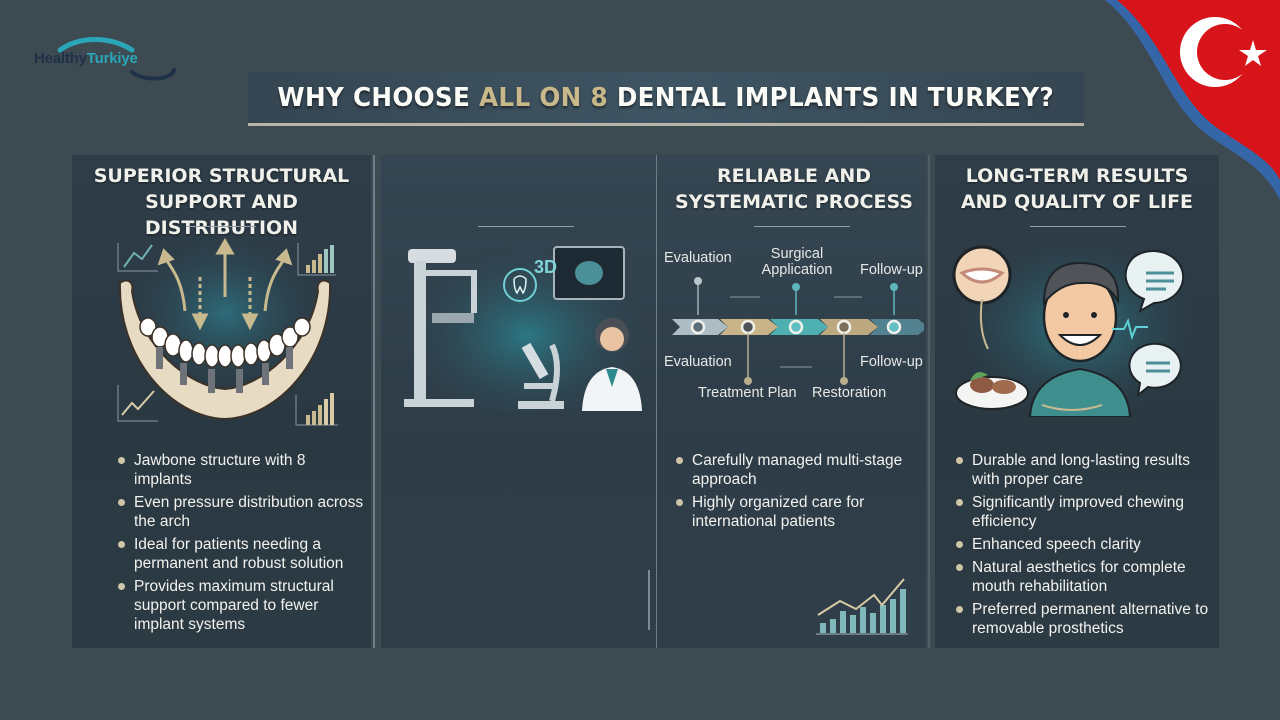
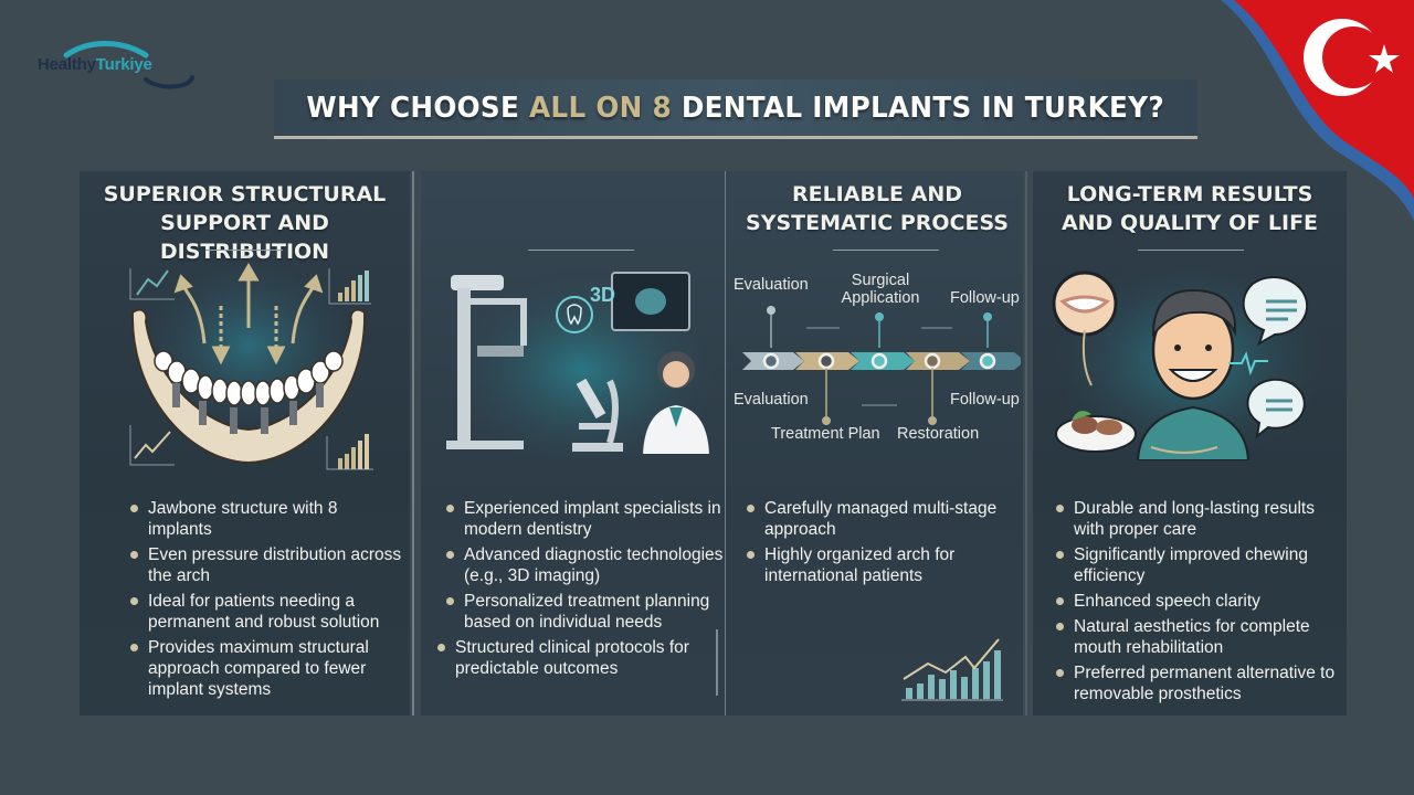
  HealthyTurkiye
  WHY CHOOSE ALL ON 8 DENTAL IMPLANTS IN TURKEY?
  SUPERIOR STRUCTURAL
  SUPPORT AND DISTRIBUTION
  Jawbone structure with 8 implants
  Even pressure distribution across the arch
  Ideal for patients needing a permanent and robust solution
- Provides maximum structural support compared to fewer implant systems
+ Provides maximum structural approach compared to fewer implant systems
  3D
+ Experienced implant specialists in modern dentistry
+ Advanced diagnostic technologies (e.g., 3D imaging)
+ Personalized treatment planning based on individual needs
+ Structured clinical protocols for predictable outcomes
  RELIABLE AND
  SYSTEMATIC PROCESS
  Evaluation
  Surgical Application
  Follow-up
  Evaluation
  Treatment Plan
  Restoration
  Follow-up
  Carefully managed multi-stage approach
- Highly organized care for international patients
+ Highly organized arch for international patients
  LONG-TERM RESULTS
  AND QUALITY OF LIFE
  Durable and long-lasting results with proper care
  Significantly improved chewing efficiency
  Enhanced speech clarity
  Natural aesthetics for complete mouth rehabilitation
  Preferred permanent alternative to removable prosthetics
